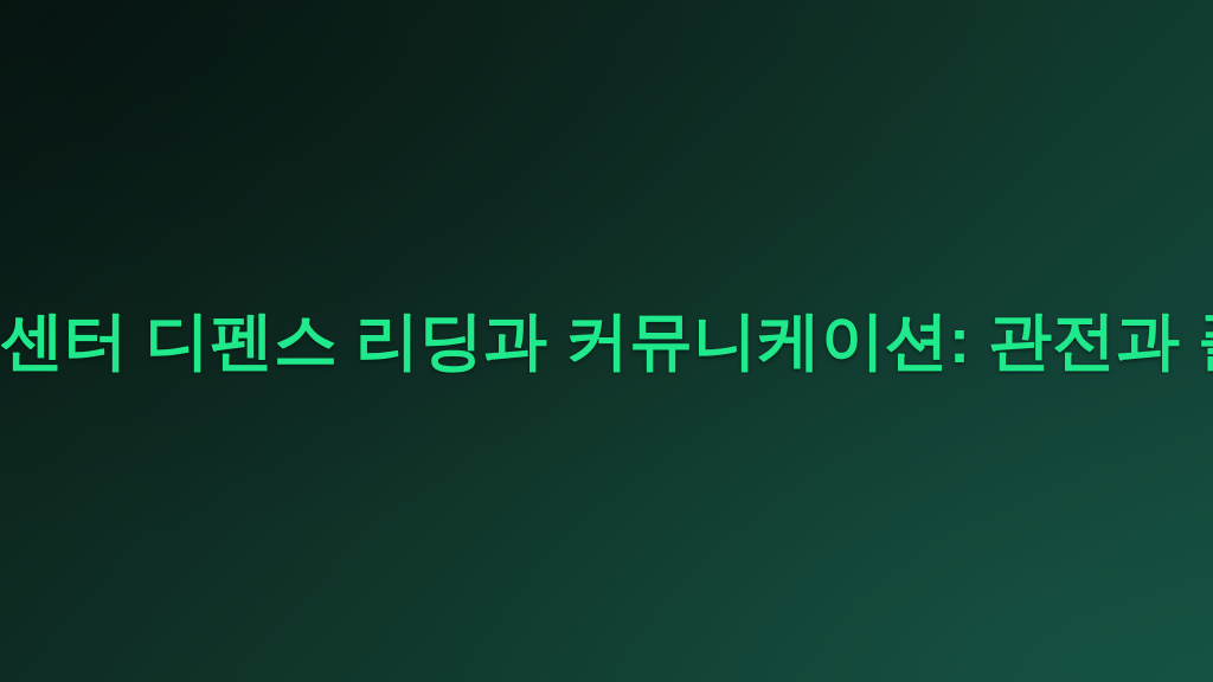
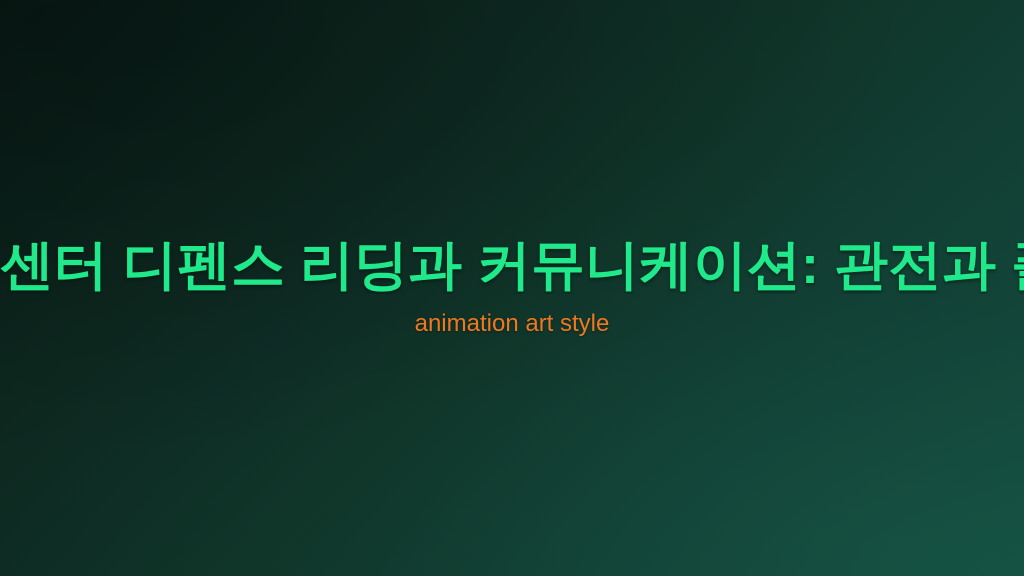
  센터 디펜스 리딩과 커뮤니케이션: 관전과
+ animation art style
